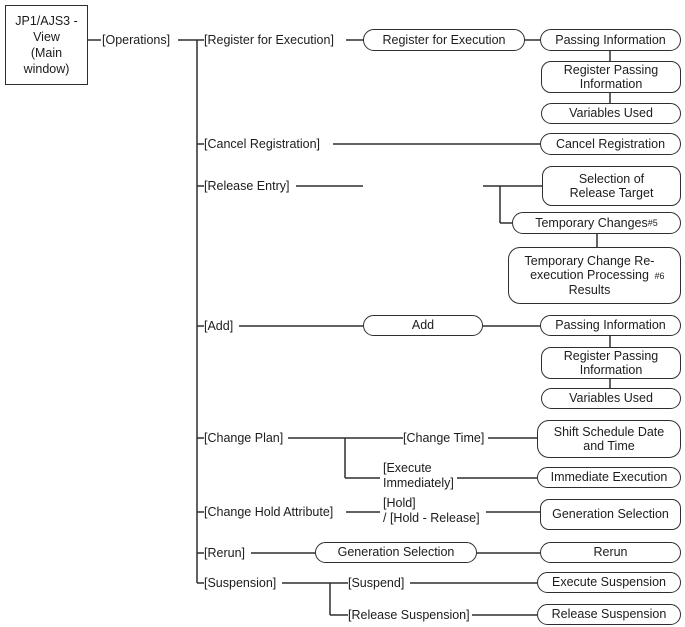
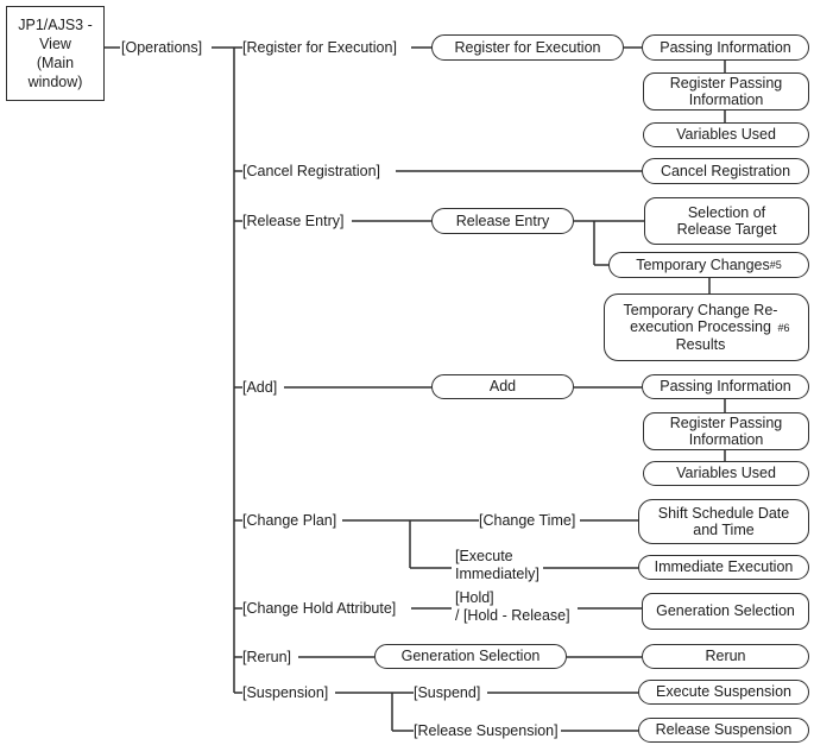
  JP1/AJS3 -
  View
  (Main
  window)
  [Operations]
  [Register for Execution]
  [Cancel Registration]
  [Release Entry]
  [Add]
  [Change Plan]
  [Change Time]
  [Execute
  Immediately]
  [Change Hold Attribute]
  [Hold]
  / [Hold - Release]
  [Rerun]
  [Suspension]
  [Suspend]
  [Release Suspension]
  Register for Execution
  Passing Information
  Register Passing
  Information
  Variables Used
  Cancel Registration
+ Release Entry
  Selection of
  Release Target
  Temporary Changes
  #5
  Temporary Change Re-
  execution Processing
  Results
  #6
  Add
  Passing Information
  Register Passing
  Information
  Variables Used
  Shift Schedule Date
  and Time
  Immediate Execution
  Generation Selection
  Generation Selection
  Rerun
  Execute Suspension
  Release Suspension
